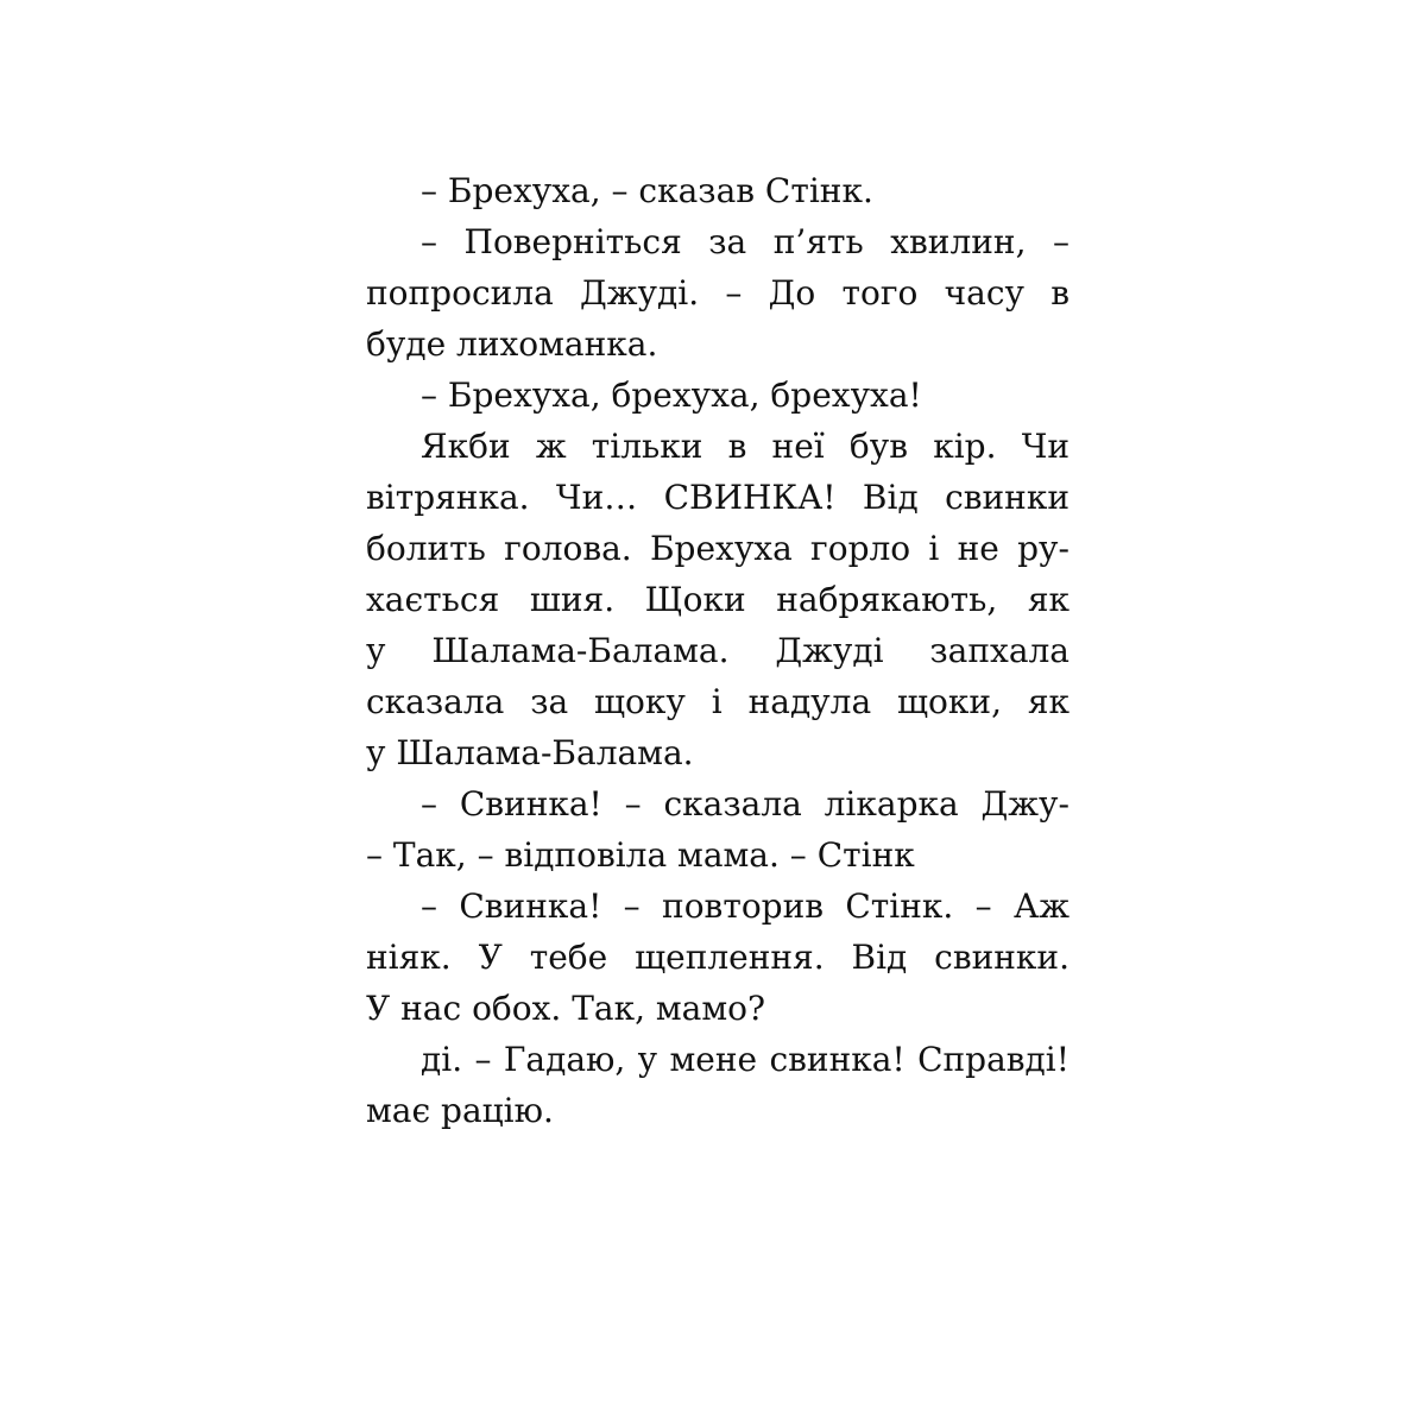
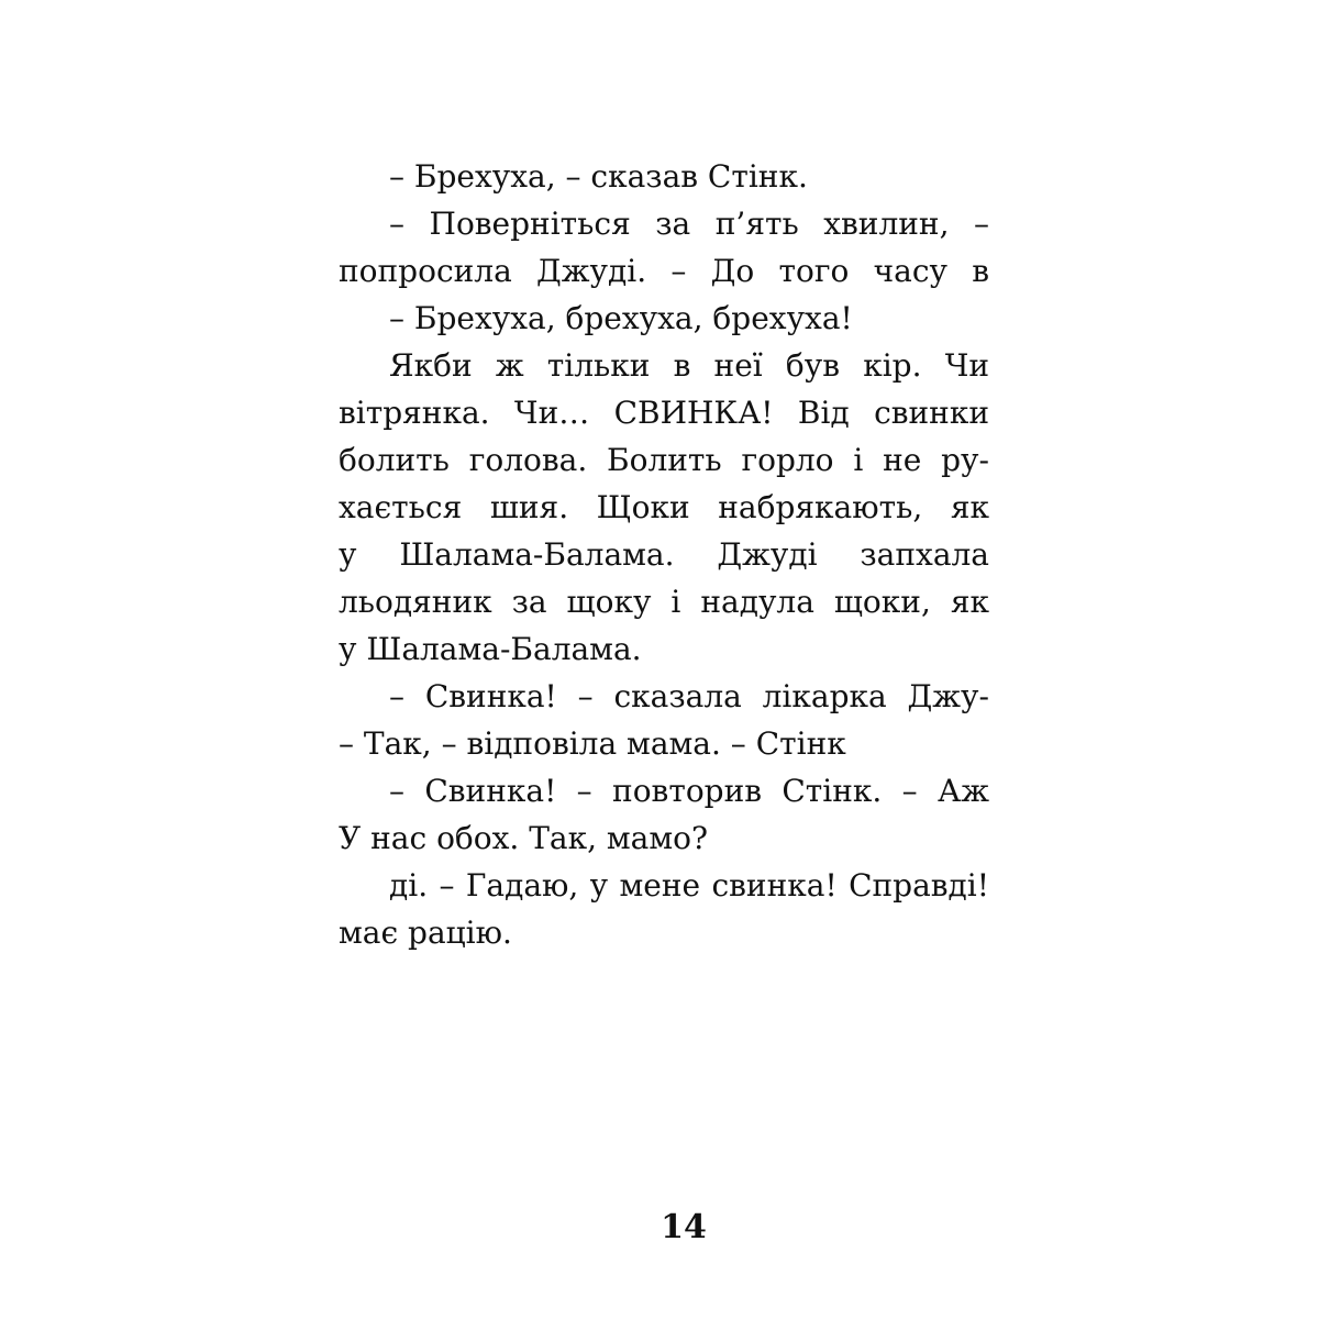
  – Брехуха, – сказав Стінк.
  – Поверніться за п’ять хвилин, –
  попросила Джуді. – До того часу в
- буде лихоманка.
  – Брехуха, брехуха, брехуха!
  Якби ж тільки в неї був кір. Чи
  вітрянка. Чи… СВИНКА! Від свинки
- болить голова. Брехуха горло і не ру-
+ болить голова. Болить горло і не ру-
  хається шия. Щоки набрякають, як
  у Шалама-Балама. Джуді запхала
- сказала за щоку і надула щоки, як
+ льодяник за щоку і надула щоки, як
  у Шалама-Балама.
  – Свинка! – сказала лікарка Джу-
  – Так, – відповіла мама. – Стінк
  – Свинка! – повторив Стінк. – Аж
- ніяк. У тебе щеплення. Від свинки.
  У нас обох. Так, мамо?
  ді. – Гадаю, у мене свинка! Справді!
  має рацію.
+ 14
